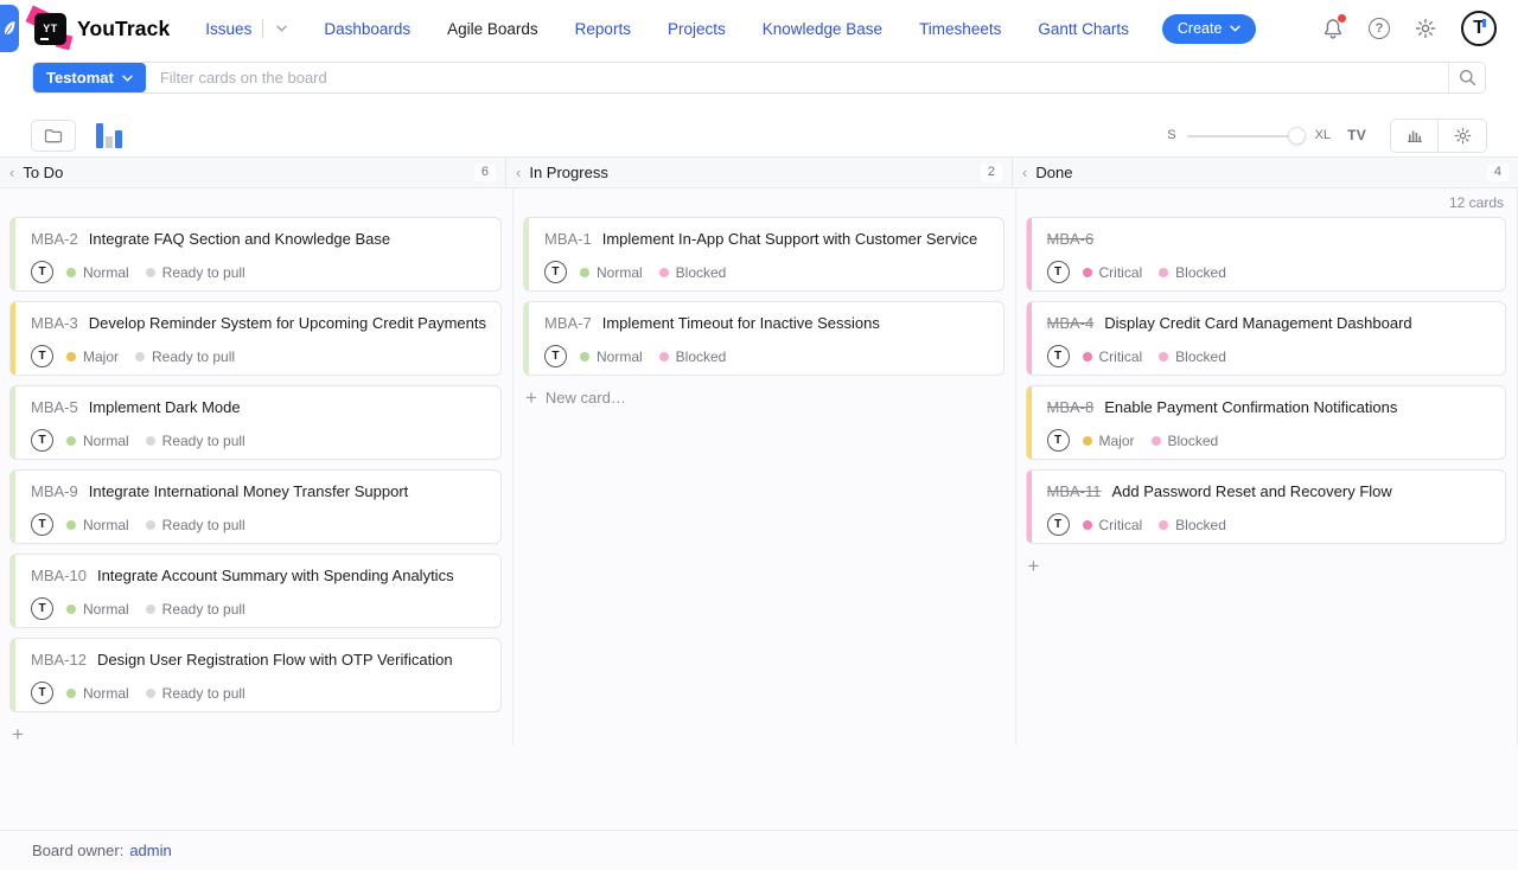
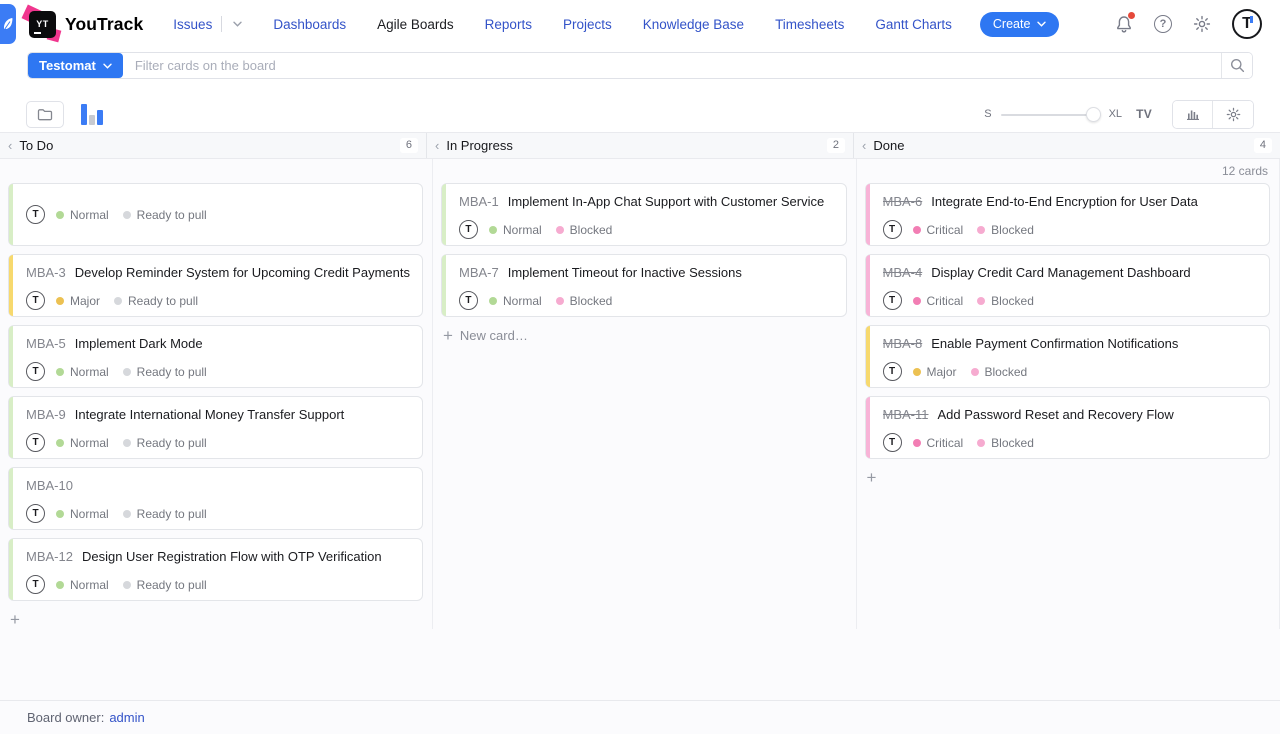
  YT
  YouTrack
  Issues
  Dashboards
  Agile Boards
  Reports
  Projects
  Knowledge Base
  Timesheets
  Gantt Charts
  Create
  ?
  T
  Testomat
  Filter cards on the board
  S
  XL
  TV
  ‹
  To Do
  6
  ‹
  In Progress
  2
  ‹
  Done
  4
- MBA-2
- Integrate FAQ Section and Knowledge Base
  T
  Normal
  Ready to pull
  MBA-3
  Develop Reminder System for Upcoming Credit Payments
  T
  Major
  Ready to pull
  MBA-5
  Implement Dark Mode
  T
  Normal
  Ready to pull
  MBA-9
  Integrate International Money Transfer Support
  T
  Normal
  Ready to pull
  MBA-10
- Integrate Account Summary with Spending Analytics
  T
  Normal
  Ready to pull
  MBA-12
  Design User Registration Flow with OTP Verification
  T
  Normal
  Ready to pull
  +
  MBA-1
  Implement In-App Chat Support with Customer Service
  T
  Normal
  Blocked
  MBA-7
  Implement Timeout for Inactive Sessions
  T
  Normal
  Blocked
  +
  New card…
  12 cards
  MBA-6
+ Integrate End-to-End Encryption for User Data
  T
  Critical
  Blocked
  MBA-4
  Display Credit Card Management Dashboard
  T
  Critical
  Blocked
  MBA-8
  Enable Payment Confirmation Notifications
  T
  Major
  Blocked
  MBA-11
  Add Password Reset and Recovery Flow
  T
  Critical
  Blocked
  +
  Board owner:
  admin
